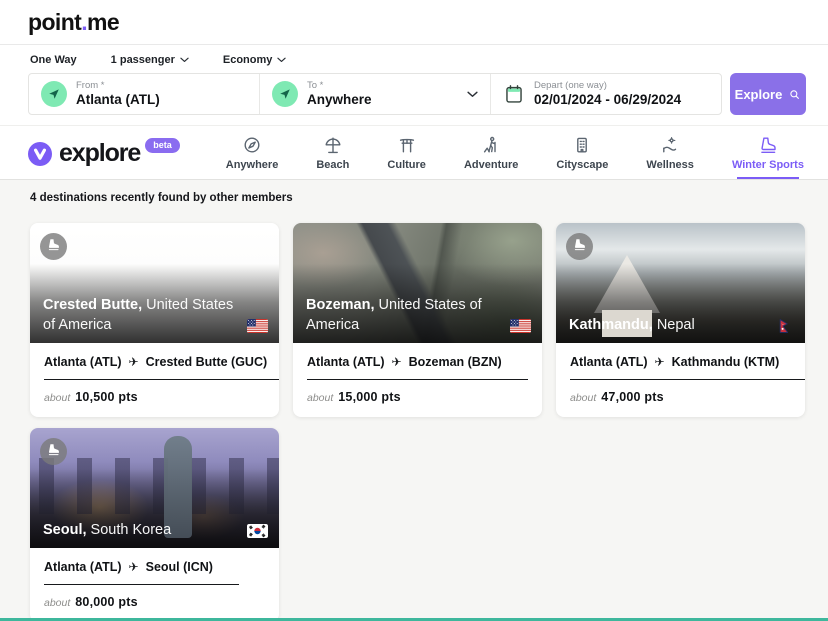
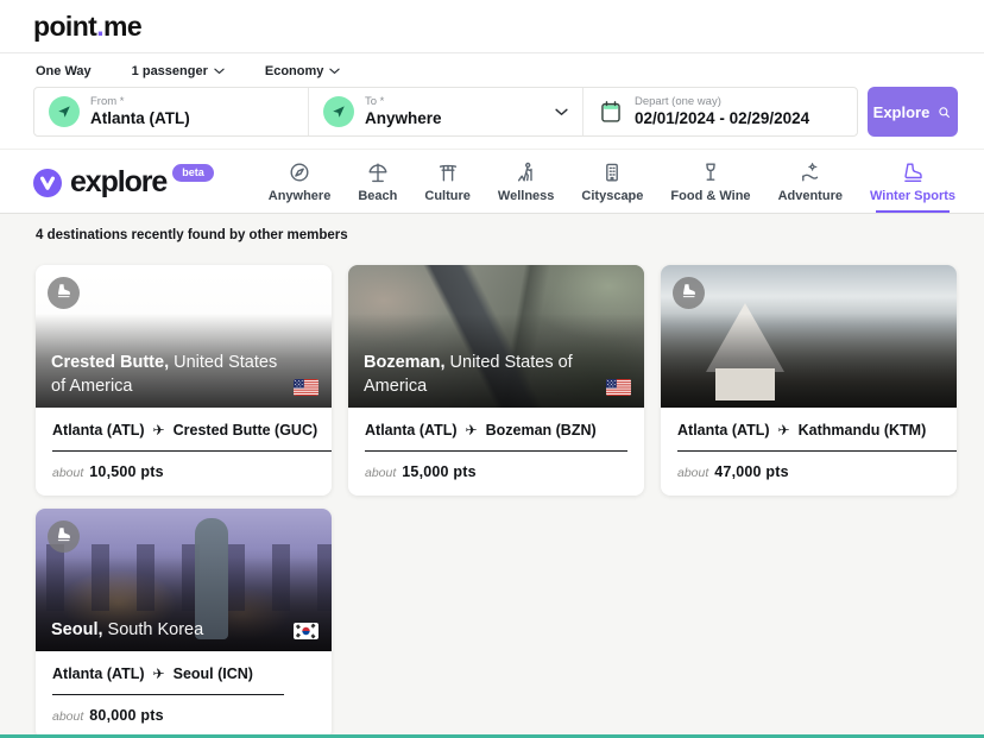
  point.me
  One Way
  1 passenger
  Economy
  From *
  Atlanta (ATL)
  To *
  Anywhere
  Depart (one way)
- 02/01/2024 - 06/29/2024
+ 02/01/2024 - 02/29/2024
  Explore
  explore
  beta
  Anywhere
  Beach
  Culture
- Adventure
+ Wellness
  Cityscape
+ Food & Wine
- Wellness
+ Adventure
  Winter Sports
  4 destinations recently found by other members
  Crested Butte, United States of America
  Atlanta (ATL)
  ✈
  Crested Butte (GUC)
  about
  10,500 pts
  Bozeman, United States of America
  Atlanta (ATL)
  ✈
  Bozeman (BZN)
  about
  15,000 pts
- Kathmandu, Nepal
  Atlanta (ATL)
  ✈
  Kathmandu (KTM)
  about
  47,000 pts
  Seoul, South Korea
  Atlanta (ATL)
  ✈
  Seoul (ICN)
  about
  80,000 pts
